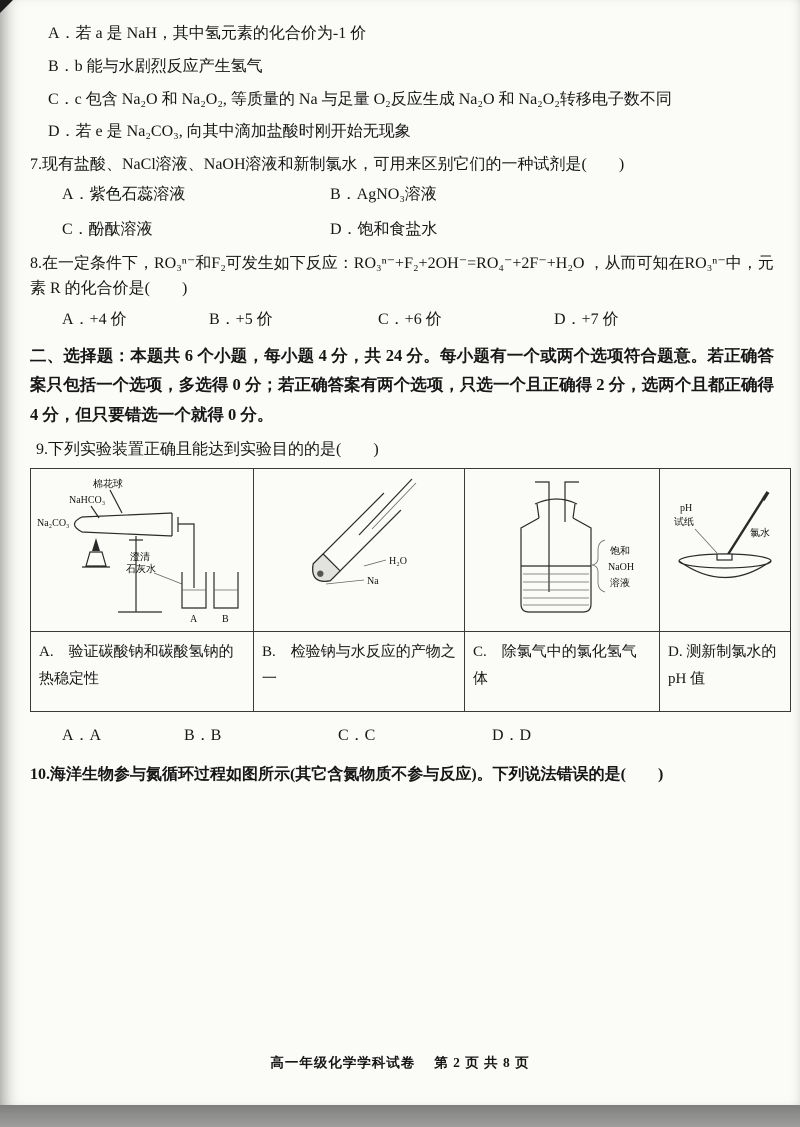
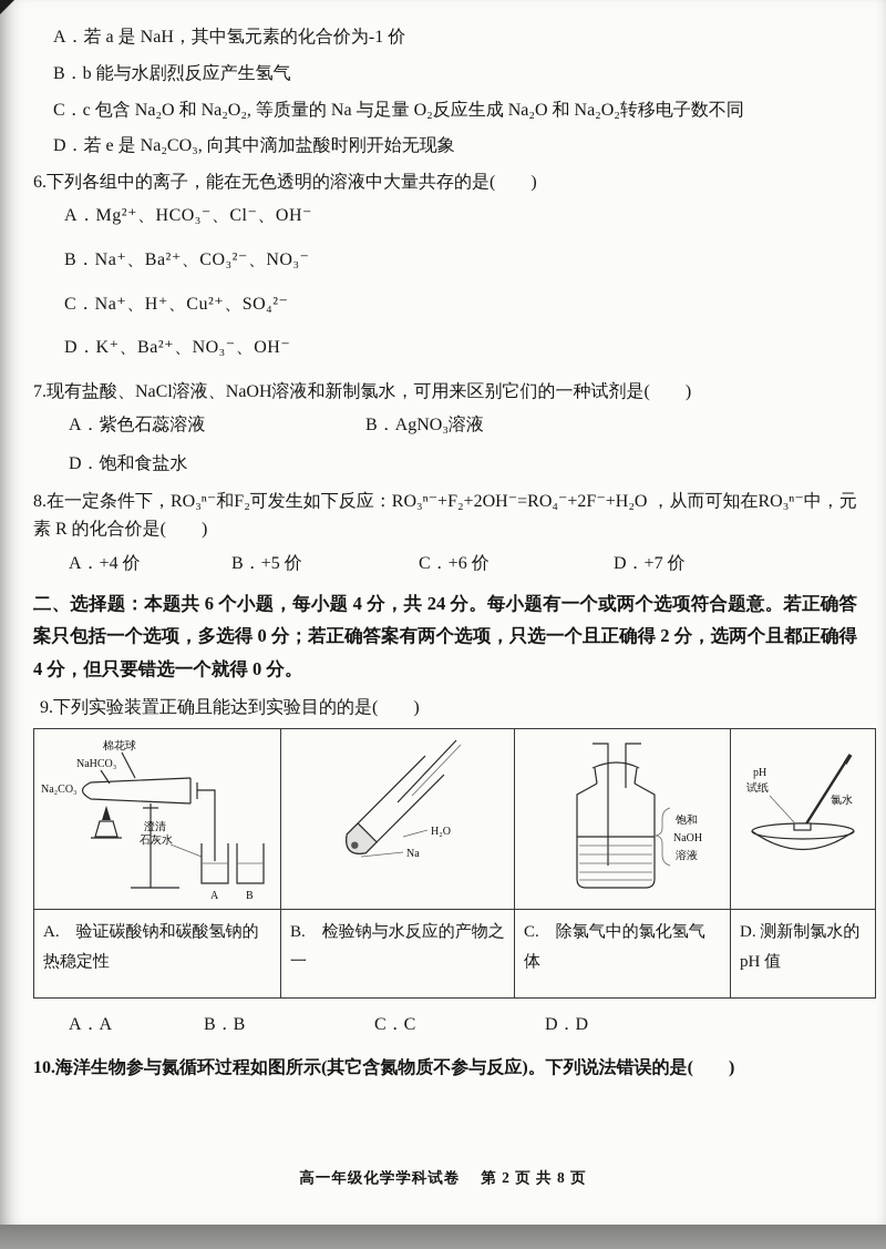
  A．若 a 是 NaH，其中氢元素的化合价为-1 价
  B．b 能与水剧烈反应产生氢气
  C．c 包含 Na₂O 和 Na₂O₂, 等质量的 Na 与足量 O₂反应生成 Na₂O 和 Na₂O₂转移电子数不同
  D．若 e 是 Na₂CO₃, 向其中滴加盐酸时刚开始无现象
+ 6.下列各组中的离子，能在无色透明的溶液中大量共存的是( )
+ A．Mg²⁺、HCO₃⁻、Cl⁻、OH⁻
+ B．Na⁺、Ba²⁺、CO₃²⁻、NO₃⁻
+ C．Na⁺、H⁺、Cu²⁺、SO₄²⁻
+ D．K⁺、Ba²⁺、NO₃⁻、OH⁻
  7.现有盐酸、NaCl溶液、NaOH溶液和新制氯水，可用来区别它们的一种试剂是( )
  A．紫色石蕊溶液
  B．AgNO₃溶液
- C．酚酞溶液
  D．饱和食盐水
  8.在一定条件下，RO₃ⁿ⁻和F₂可发生如下反应：RO₃ⁿ⁻+F₂+2OH⁻=RO₄⁻+2F⁻+H₂O ，从而可知在RO₃ⁿ⁻中，元素 R 的化合价是( )
  A．+4 价 B．+5 价 C．+6 价 D．+7 价
  二、选择题：本题共 6 个小题，每小题 4 分，共 24 分。每小题有一个或两个选项符合题意。若正确答案只包括一个选项，多选得 0 分；若正确答案有两个选项，只选一个且正确得 2 分，选两个且都正确得 4 分，但只要错选一个就得 0 分。
  9.下列实验装置正确且能达到实验目的的是( )
  棉花球 NaHCO₃ Na₂CO₃ 澄清 石灰水 A B	H₂O Na	饱和 NaOH 溶液	pH 试纸 氯水
  A. 验证碳酸钠和碳酸氢钠的热稳定性	B. 检验钠与水反应的产物之一	C. 除氯气中的氯化氢气体	D. 测新制氯水的 pH 值
  A．A B．B C．C D．D
  10.海洋生物参与氮循环过程如图所示(其它含氮物质不参与反应)。下列说法错误的是( )
  高一年级化学学科试卷 第 2 页 共 8 页
